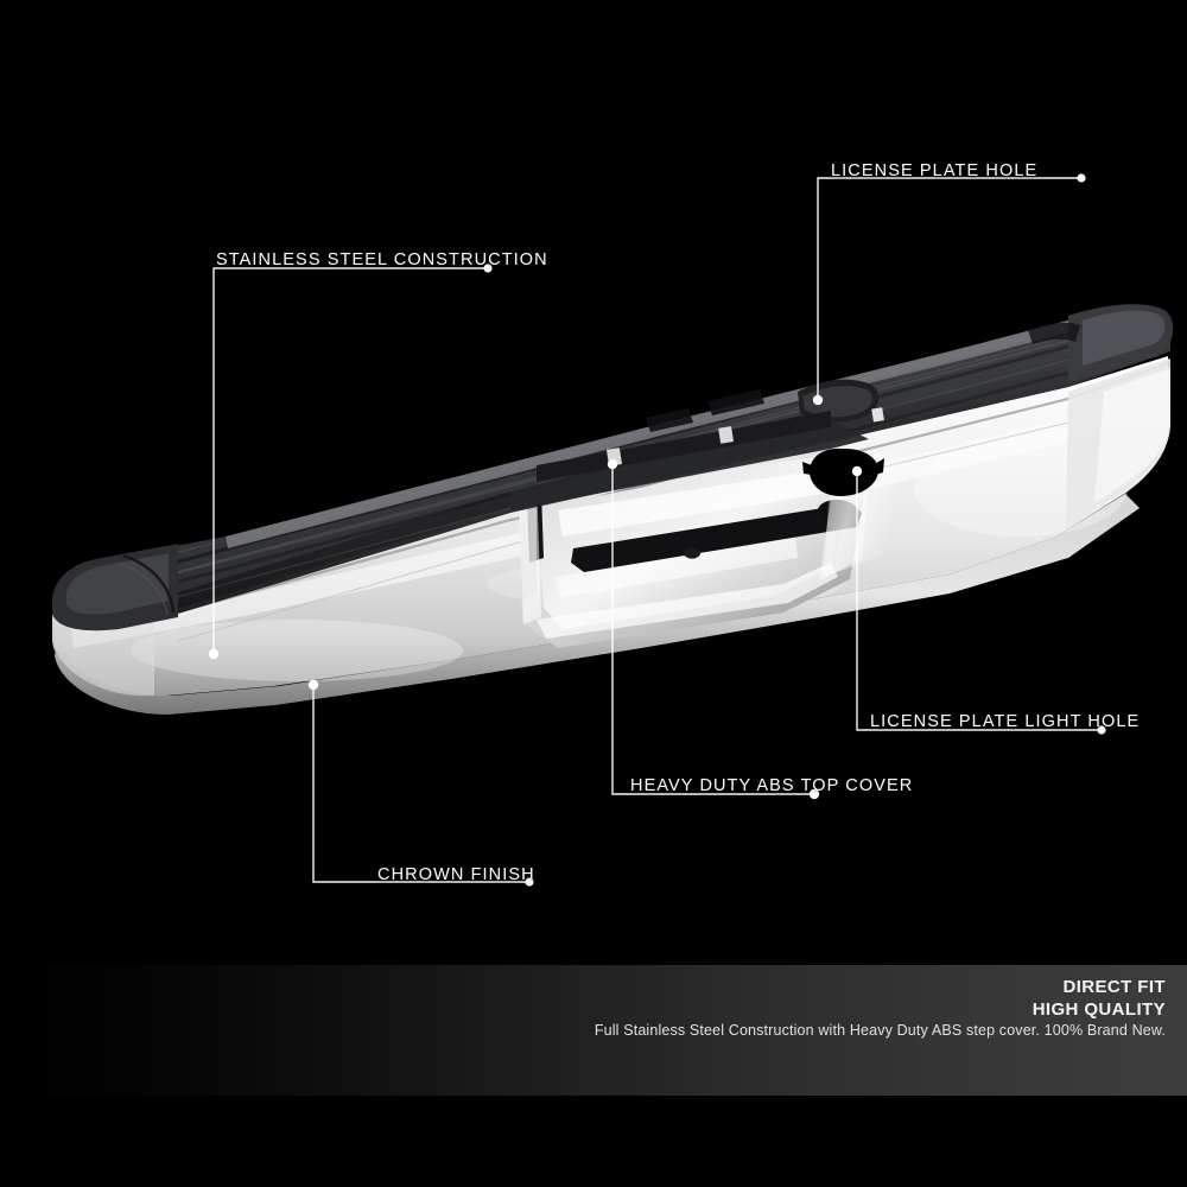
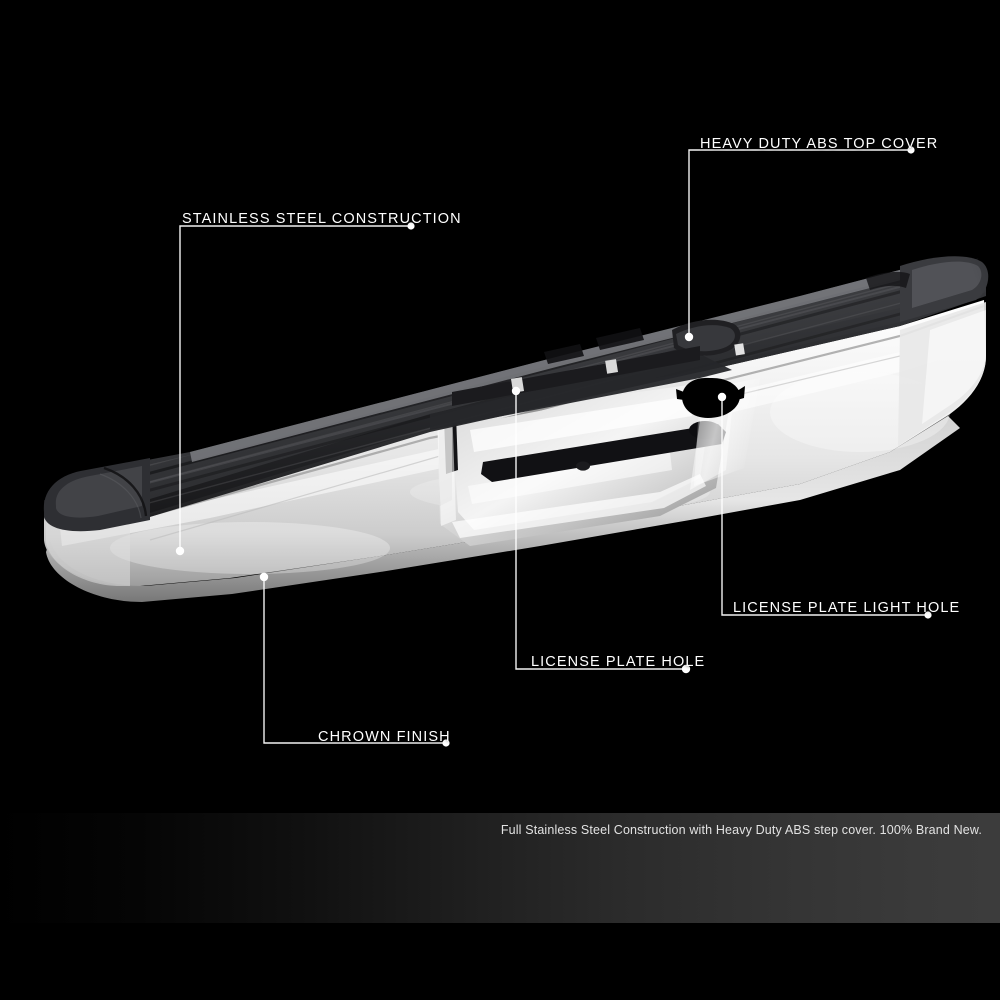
- LICENSE PLATE HOLE
+ HEAVY DUTY ABS TOP COVER
  STAINLESS STEEL CONSTRUCTION
  LICENSE PLATE LIGHT HOLE
- HEAVY DUTY ABS TOP COVER
+ LICENSE PLATE HOLE
  CHROWN FINISH
- DIRECT FIT
- HIGH QUALITY
  Full Stainless Steel Construction with Heavy Duty ABS step cover. 100% Brand New.
